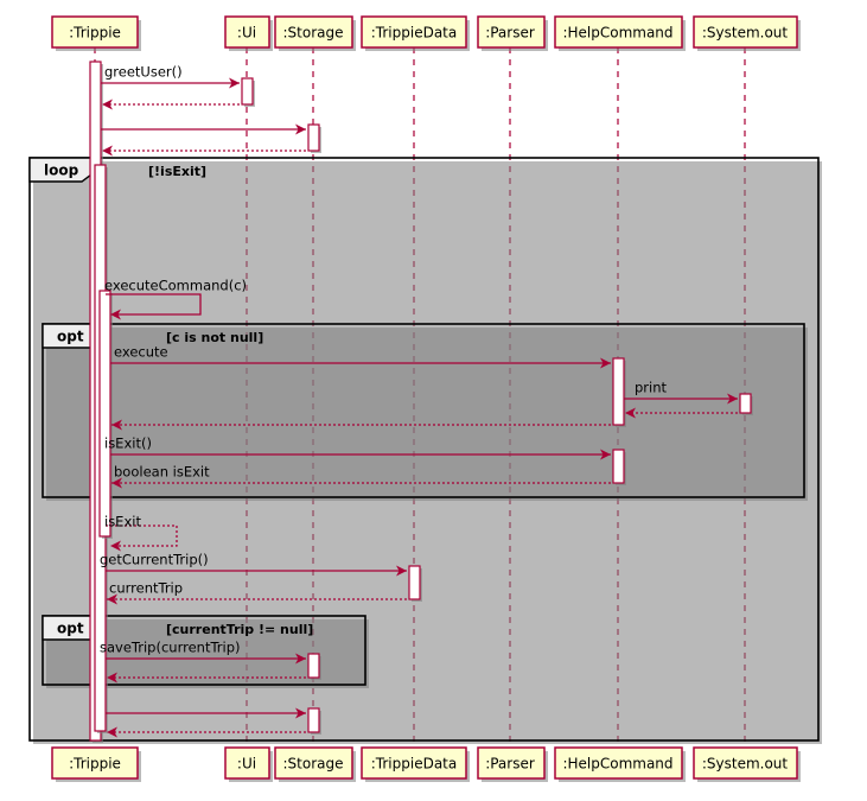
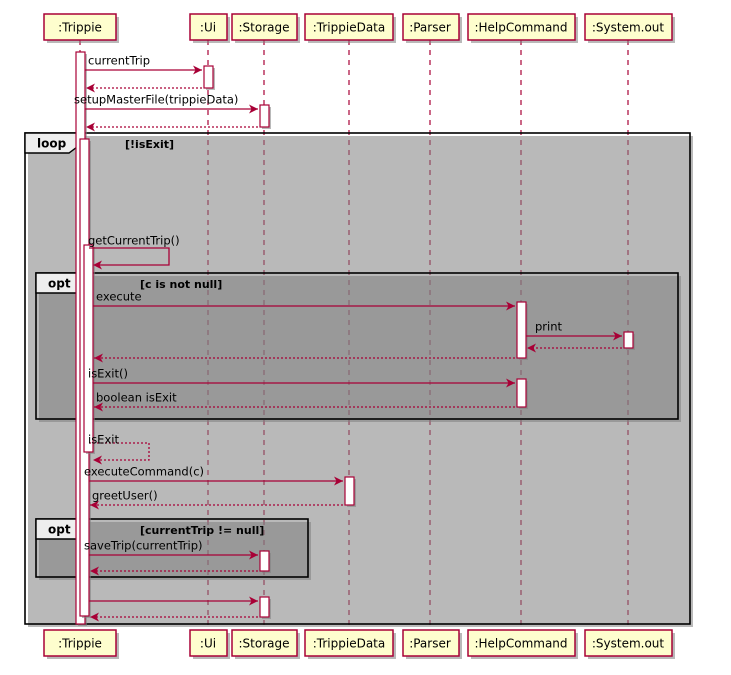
  loop
  [!isExit]
  opt
  [c is not null]
  opt
  [currentTrip != null]
- greetUser()
+ currentTrip
+ setupMasterFile(trippieData)
- executeCommand(c)
+ getCurrentTrip()
  execute
  print
  isExit()
  boolean isExit
  isExit
- getCurrentTrip()
+ executeCommand(c)
- currentTrip
+ greetUser()
  saveTrip(currentTrip)
  :Trippie
  :Ui
  :Storage
  :TrippieData
  :Parser
  :HelpCommand
  :System.out
  :Trippie
  :Ui
  :Storage
  :TrippieData
  :Parser
  :HelpCommand
  :System.out
